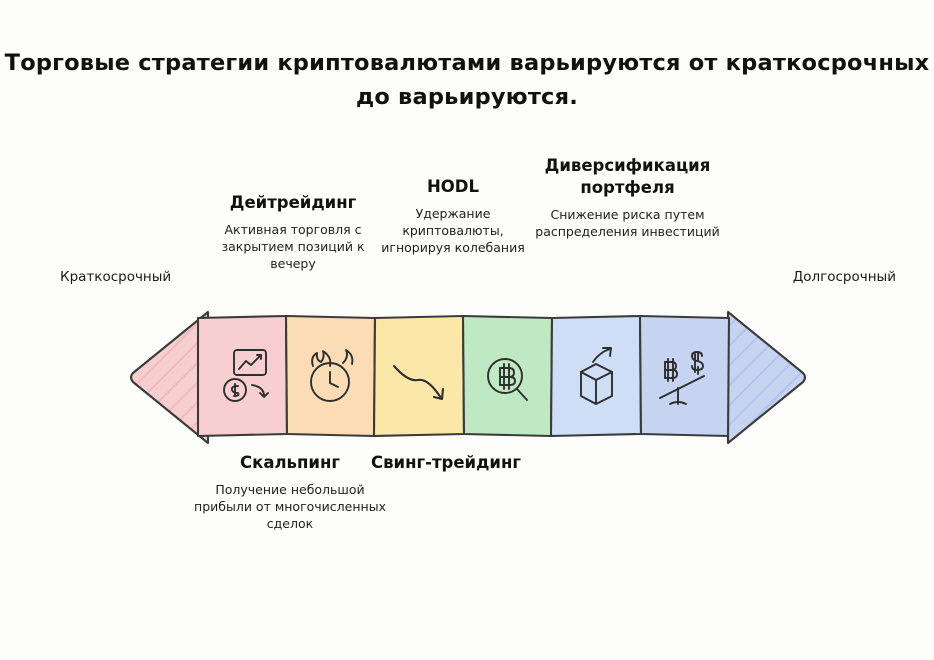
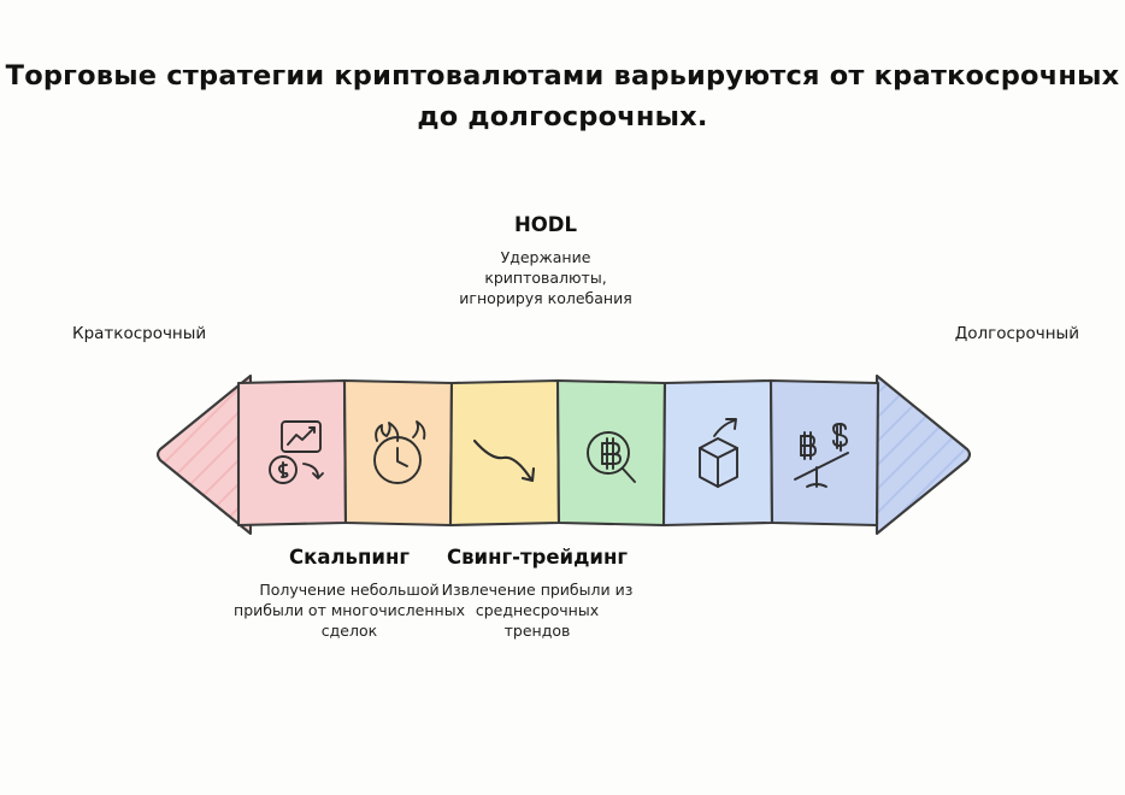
- Торговые стратегии криптовалютами варьируются от краткосрочных до варьируются.
+ Торговые стратегии криптовалютами варьируются от краткосрочных до долгосрочных.
  Краткосрочный
  Долгосрочный
- Дейтрейдинг
- Активная торговля с закрытием позиций к вечеру
  HODL
  Удержание криптовалюты, игнорируя колебания
- Диверсификация портфеля
- Снижение риска путем распределения инвестиций
  Скальпинг
  Получение небольшой прибыли от многочисленных сделок
  Свинг-трейдинг
+ Извлечение прибыли из среднесрочных трендов
